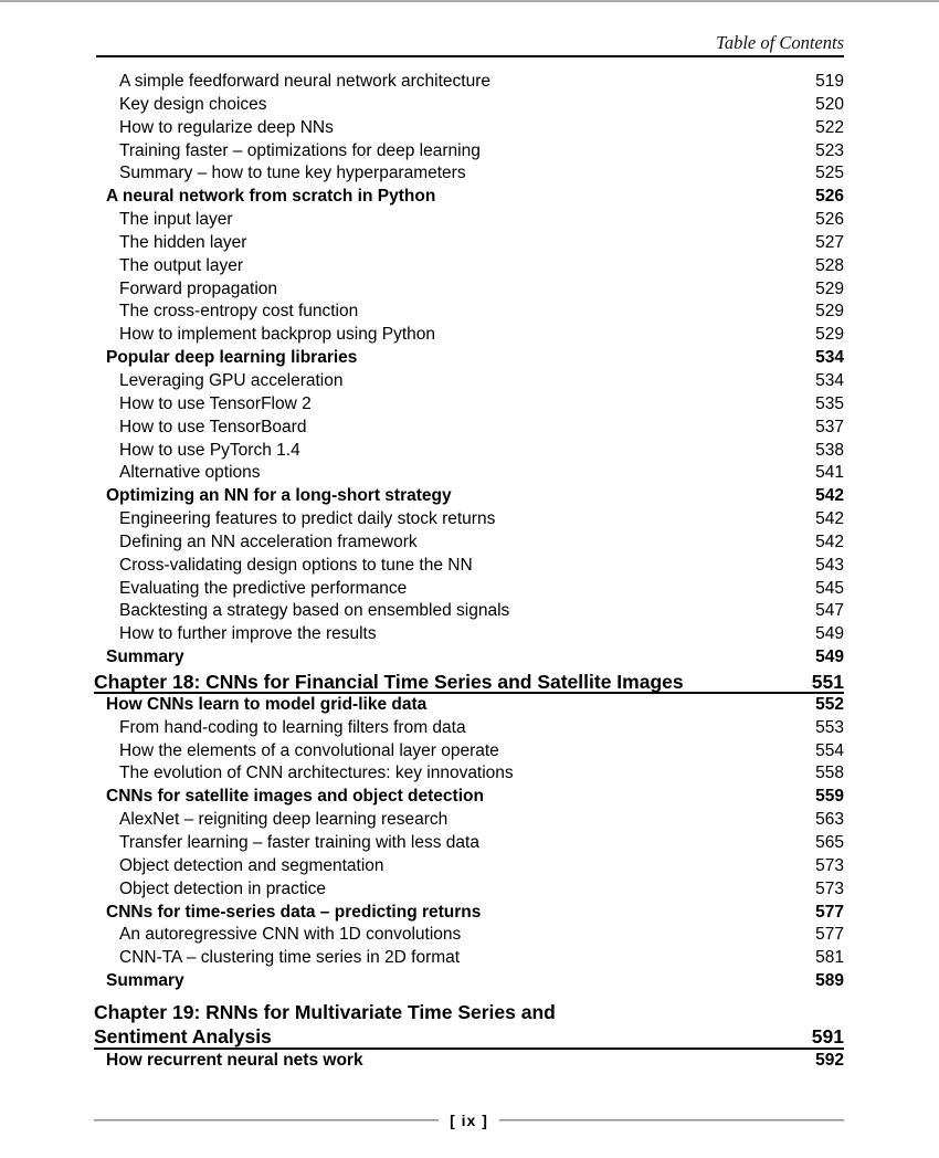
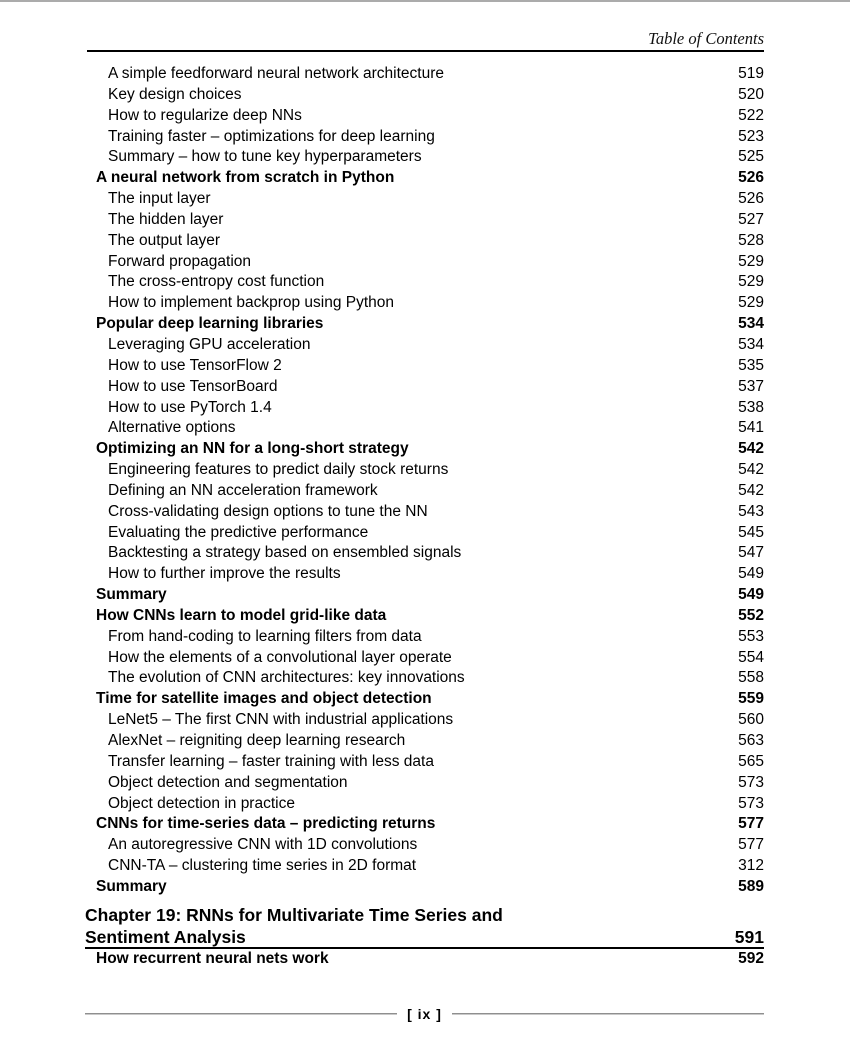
  Table of Contents
  A simple feedforward neural network architecture
  519
  Key design choices
  520
  How to regularize deep NNs
  522
  Training faster – optimizations for deep learning
  523
  Summary – how to tune key hyperparameters
  525
  A neural network from scratch in Python
  526
  The input layer
  526
  The hidden layer
  527
  The output layer
  528
  Forward propagation
  529
  The cross-entropy cost function
  529
  How to implement backprop using Python
  529
  Popular deep learning libraries
  534
  Leveraging GPU acceleration
  534
  How to use TensorFlow 2
  535
  How to use TensorBoard
  537
  How to use PyTorch 1.4
  538
  Alternative options
  541
  Optimizing an NN for a long-short strategy
  542
  Engineering features to predict daily stock returns
  542
  Defining an NN acceleration framework
  542
  Cross-validating design options to tune the NN
  543
  Evaluating the predictive performance
  545
  Backtesting a strategy based on ensembled signals
  547
  How to further improve the results
  549
  Summary
  549
- Chapter 18: CNNs for Financial Time Series and Satellite Images
- 551
  How CNNs learn to model grid-like data
  552
  From hand-coding to learning filters from data
  553
  How the elements of a convolutional layer operate
  554
  The evolution of CNN architectures: key innovations
  558
- CNNs for satellite images and object detection
+ Time for satellite images and object detection
  559
+ LeNet5 – The first CNN with industrial applications
+ 560
  AlexNet – reigniting deep learning research
  563
  Transfer learning – faster training with less data
  565
  Object detection and segmentation
  573
  Object detection in practice
  573
  CNNs for time-series data – predicting returns
  577
  An autoregressive CNN with 1D convolutions
  577
  CNN-TA – clustering time series in 2D format
- 581
+ 312
  Summary
  589
  Chapter 19: RNNs for Multivariate Time Series and
  Sentiment Analysis
  591
  How recurrent neural nets work
  592
  [ ix ]
